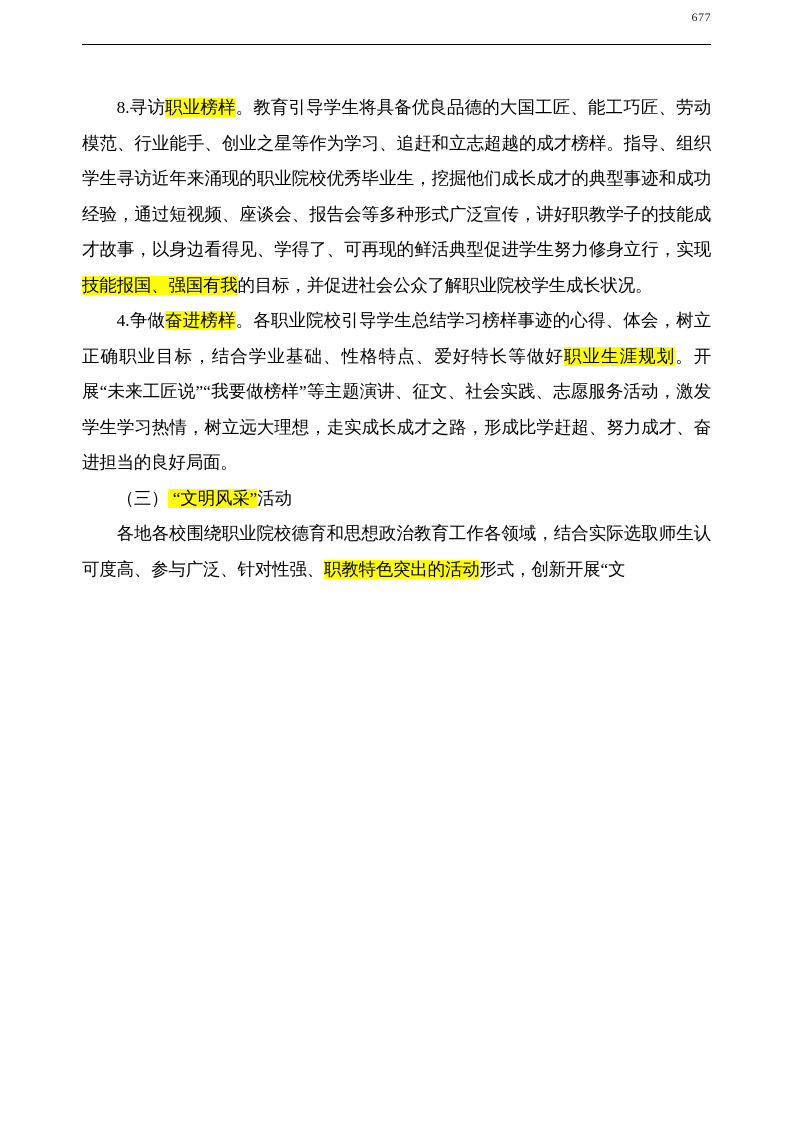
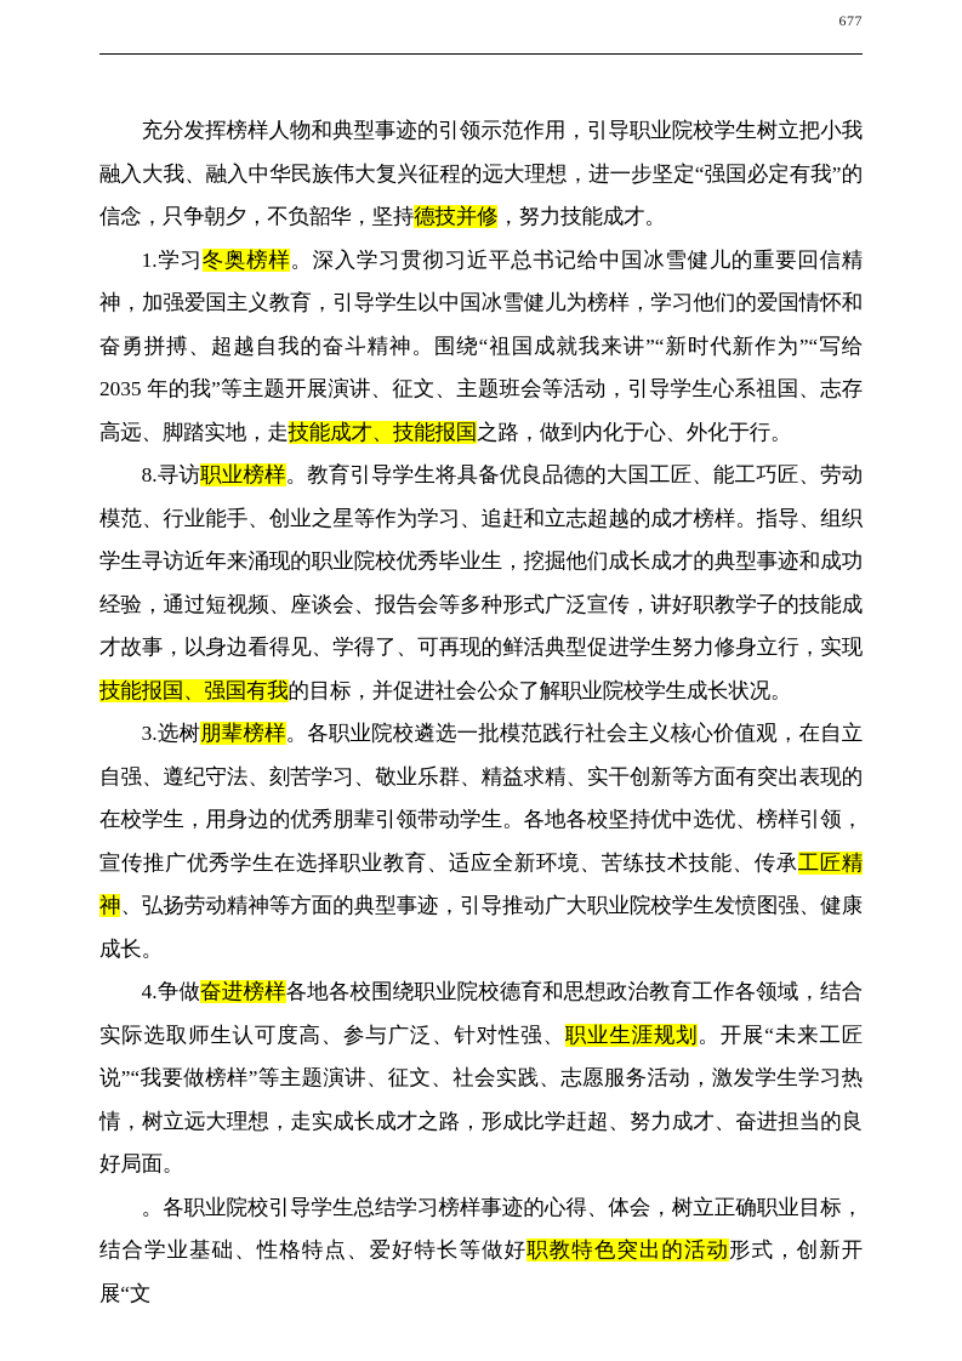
  677
+ 充分发挥榜样人物和典型事迹的引领示范作用，引导职业院校学生树立把小我融入大我、融入中华民族伟大复兴征程的远大理想，进一步坚定“强国必定有我”的信念，只争朝夕，不负韶华，坚持德技并修，努力技能成才。
+ 1.学习冬奥榜样。深入学习贯彻习近平总书记给中国冰雪健儿的重要回信精神，加强爱国主义教育，引导学生以中国冰雪健儿为榜样，学习他们的爱国情怀和奋勇拼搏、超越自我的奋斗精神。围绕“祖国成就我来讲”“新时代新作为”“写给 2035 年的我”等主题开展演讲、征文、主题班会等活动，引导学生心系祖国、志存高远、脚踏实地，走技能成才、技能报国之路，做到内化于心、外化于行。
  8.寻访职业榜样。教育引导学生将具备优良品德的大国工匠、能工巧匠、劳动模范、行业能手、创业之星等作为学习、追赶和立志超越的成才榜样。指导、组织学生寻访近年来涌现的职业院校优秀毕业生，挖掘他们成长成才的典型事迹和成功经验，通过短视频、座谈会、报告会等多种形式广泛宣传，讲好职教学子的技能成才故事，以身边看得见、学得了、可再现的鲜活典型促进学生努力修身立行，实现技能报国、强国有我的目标，并促进社会公众了解职业院校学生成长状况。
+ 3.选树朋辈榜样。各职业院校遴选一批模范践行社会主义核心价值观，在自立自强、遵纪守法、刻苦学习、敬业乐群、精益求精、实干创新等方面有突出表现的在校学生，用身边的优秀朋辈引领带动学生。各地各校坚持优中选优、榜样引领，宣传推广优秀学生在选择职业教育、适应全新环境、苦练技术技能、传承工匠精神、弘扬劳动精神等方面的典型事迹，引导推动广大职业院校学生发愤图强、健康成长。
- 4.争做奋进榜样。各职业院校引导学生总结学习榜样事迹的心得、体会，树立正确职业目标，结合学业基础、性格特点、爱好特长等做好职业生涯规划。开展“未来工匠说”“我要做榜样”等主题演讲、征文、社会实践、志愿服务活动，激发学生学习热情，树立远大理想，走实成长成才之路，形成比学赶超、努力成才、奋进担当的良好局面。
+ 4.争做奋进榜样各地各校围绕职业院校德育和思想政治教育工作各领域，结合实际选取师生认可度高、参与广泛、针对性强、职业生涯规划。开展“未来工匠说”“我要做榜样”等主题演讲、征文、社会实践、志愿服务活动，激发学生学习热情，树立远大理想，走实成长成才之路，形成比学赶超、努力成才、奋进担当的良好局面。
- （三） “文明风采”活动
- 各地各校围绕职业院校德育和思想政治教育工作各领域，结合实际选取师生认可度高、参与广泛、针对性强、职教特色突出的活动形式，创新开展“文
+ 。各职业院校引导学生总结学习榜样事迹的心得、体会，树立正确职业目标，结合学业基础、性格特点、爱好特长等做好职教特色突出的活动形式，创新开展“文
